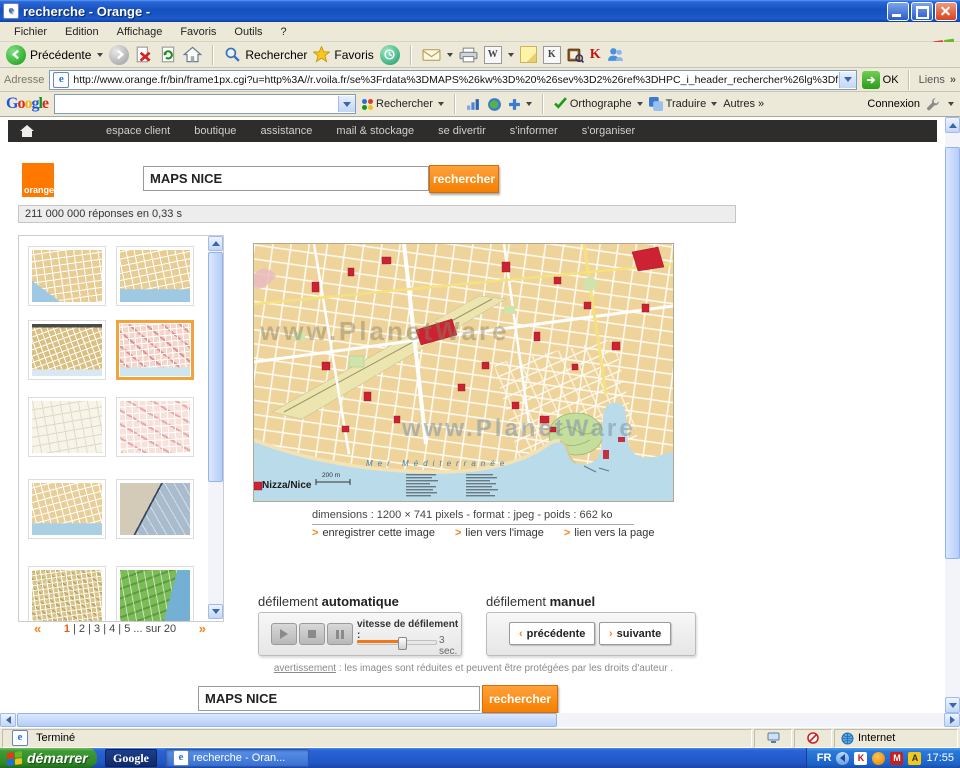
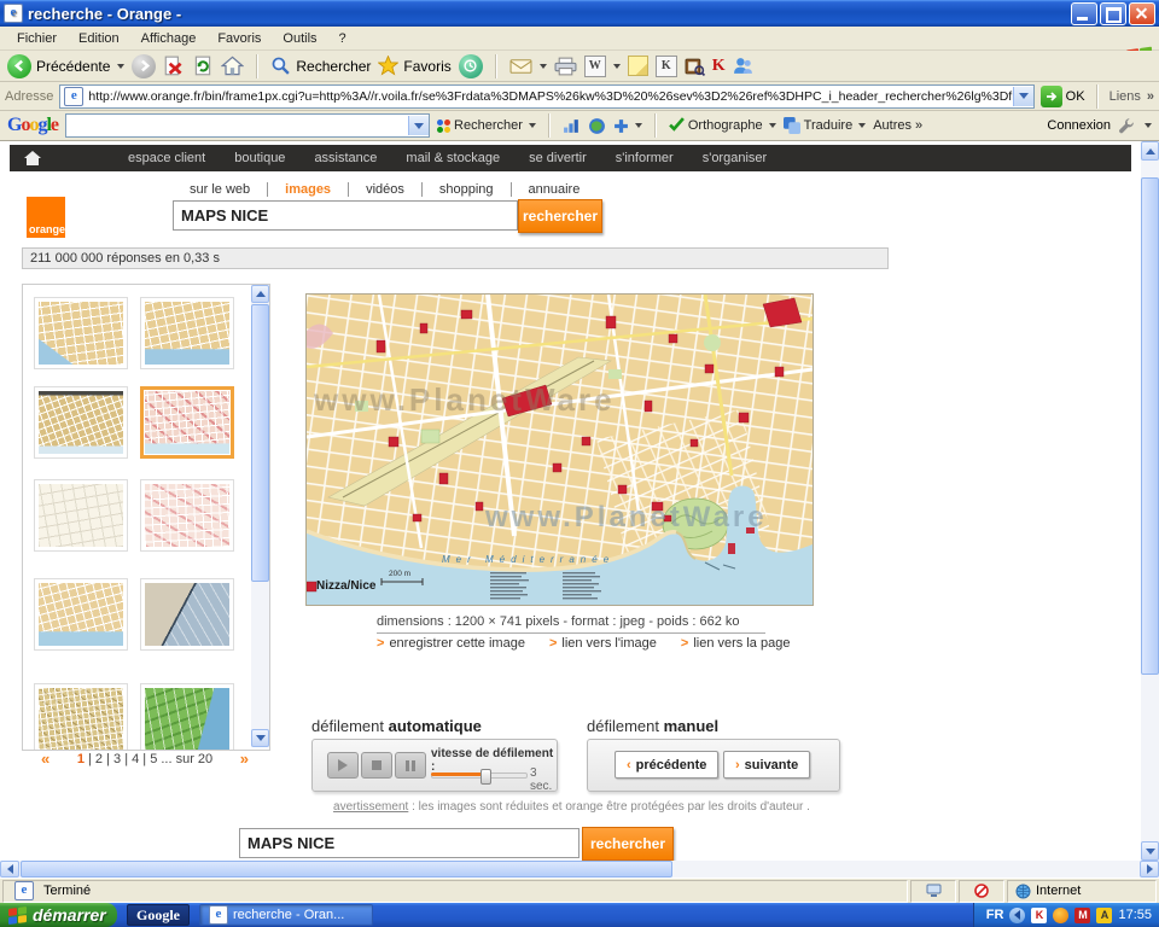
  e
  recherche - Orange -
  Fichier
  Edition
  Affichage
  Favoris
  Outils
  ?
  Précédente
  Rechercher
  Favoris
  W
  K
  K
  Adresse
  e
  http://www.orange.fr/bin/frame1px.cgi?u=http%3A//r.voila.fr/se%3Frdata%3DMAPS%26kw%3D%20%26sev%3D2%26ref%3DHPC_i_header_rechercher%26lg%3Df
  OK
  Liens
  »
  Google
  Rechercher
  Orthographe
  Traduire
  Autres »
  Connexion
  espace client
  boutique
  assistance
  mail & stockage
  se divertir
  s'informer
  s'organiser
  orange
+ sur le web
+ images
+ vidéos
+ shopping
+ annuaire
  MAPS NICE
  rechercher
  211 000 000 réponses en 0,33 s
  «
  1 | 2 | 3 | 4 | 5 ... sur 20
  »
  www.PlanetWare
  www.PlanetWare
  Nizza/Nice
  Mer Méditerranée
  dimensions : 1200 × 741 pixels - format : jpeg - poids : 662 ko
  >
  enregistrer cette image
  >
  lien vers l'image
  >
  lien vers la page
  défilement automatique
  défilement manuel
  vitesse de défilement :
  3 sec.
  ‹
  précédente
  ›
  suivante
- avertissement : les images sont réduites et peuvent être protégées par les droits d'auteur .
+ avertissement : les images sont réduites et orange être protégées par les droits d'auteur .
  MAPS NICE
  rechercher
  e
  Terminé
  Internet
  démarrer
  Google
  e
  recherche - Oran...
  FR
  K
  M
  A
  17:55
